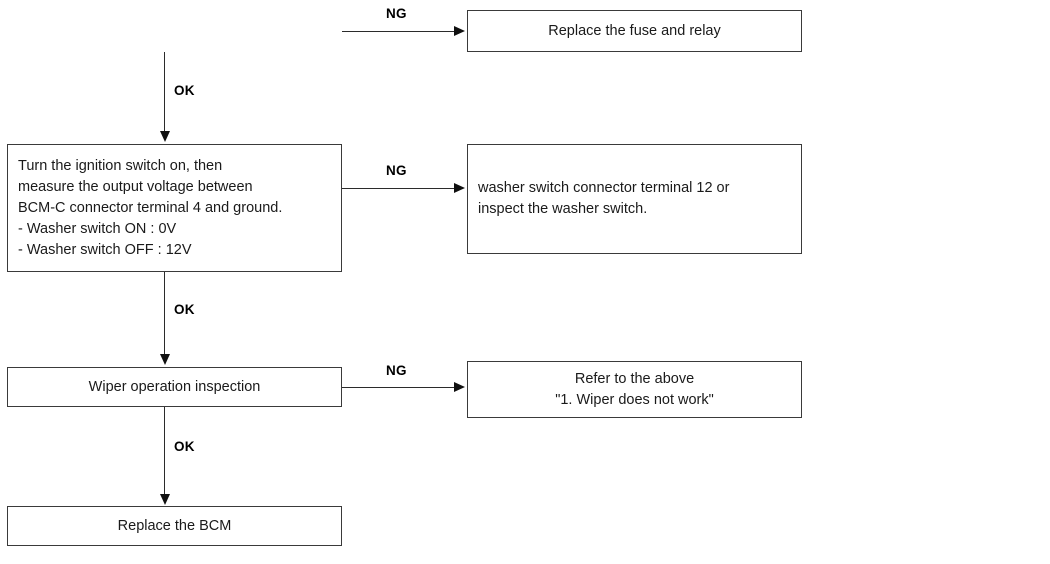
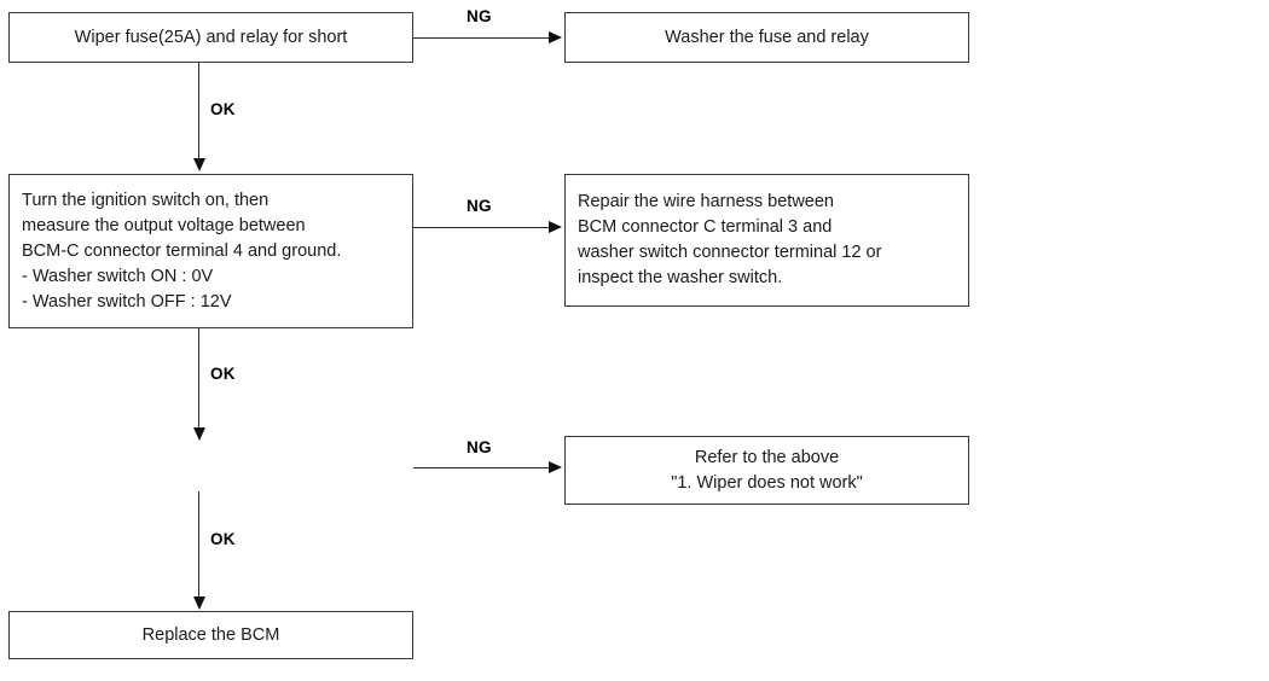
+ Wiper fuse(25A) and relay for short
- Replace the fuse and relay
+ Washer the fuse and relay
  NG
  OK
  Turn the ignition switch on, then
  measure the output voltage between
  BCM-C connector terminal 4 and ground.
  - Washer switch ON : 0V
  - Washer switch OFF : 12V
+ Repair the wire harness between
+ BCM connector C terminal 3 and
  washer switch connector terminal 12 or
  inspect the washer switch.
  NG
  OK
- Wiper operation inspection
  Refer to the above
  "1. Wiper does not work"
  NG
  OK
  Replace the BCM
